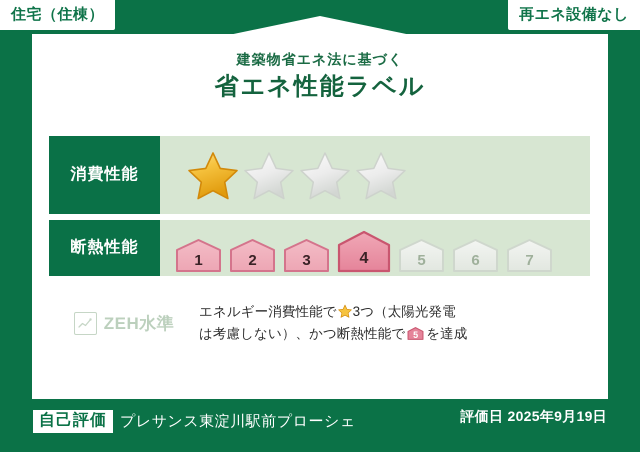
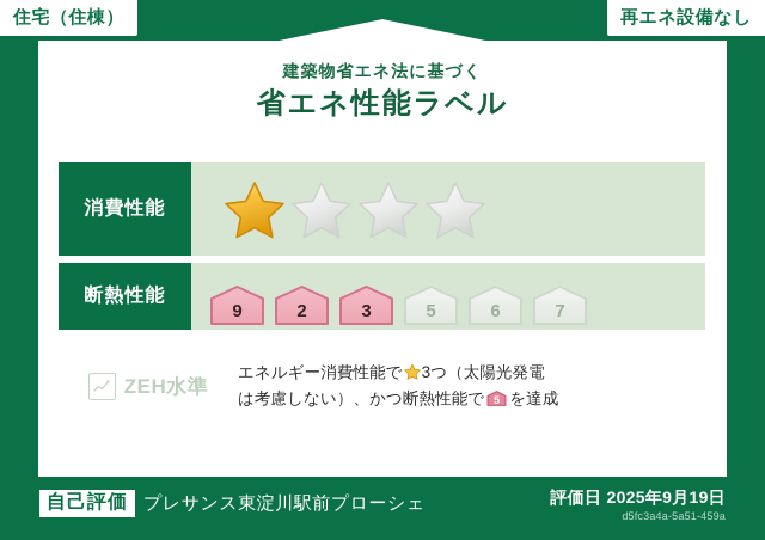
  住宅（住棟）
  再エネ設備なし
  建築物省エネ法に基づく
  省エネ性能ラベル
  消費性能
  断熱性能
- 1
+ 9
  2
  3
- 4
  5
  6
  7
  ZEH水準
  エネルギー消費性能で 3つ（太陽光発電
  は考慮しない）、かつ断熱性能で
  5
  を達成
  自己評価
  プレサンス東淀川駅前プローシェ
  評価日 2025年9月19日
+ d5fc3a4a-5a51-459a
